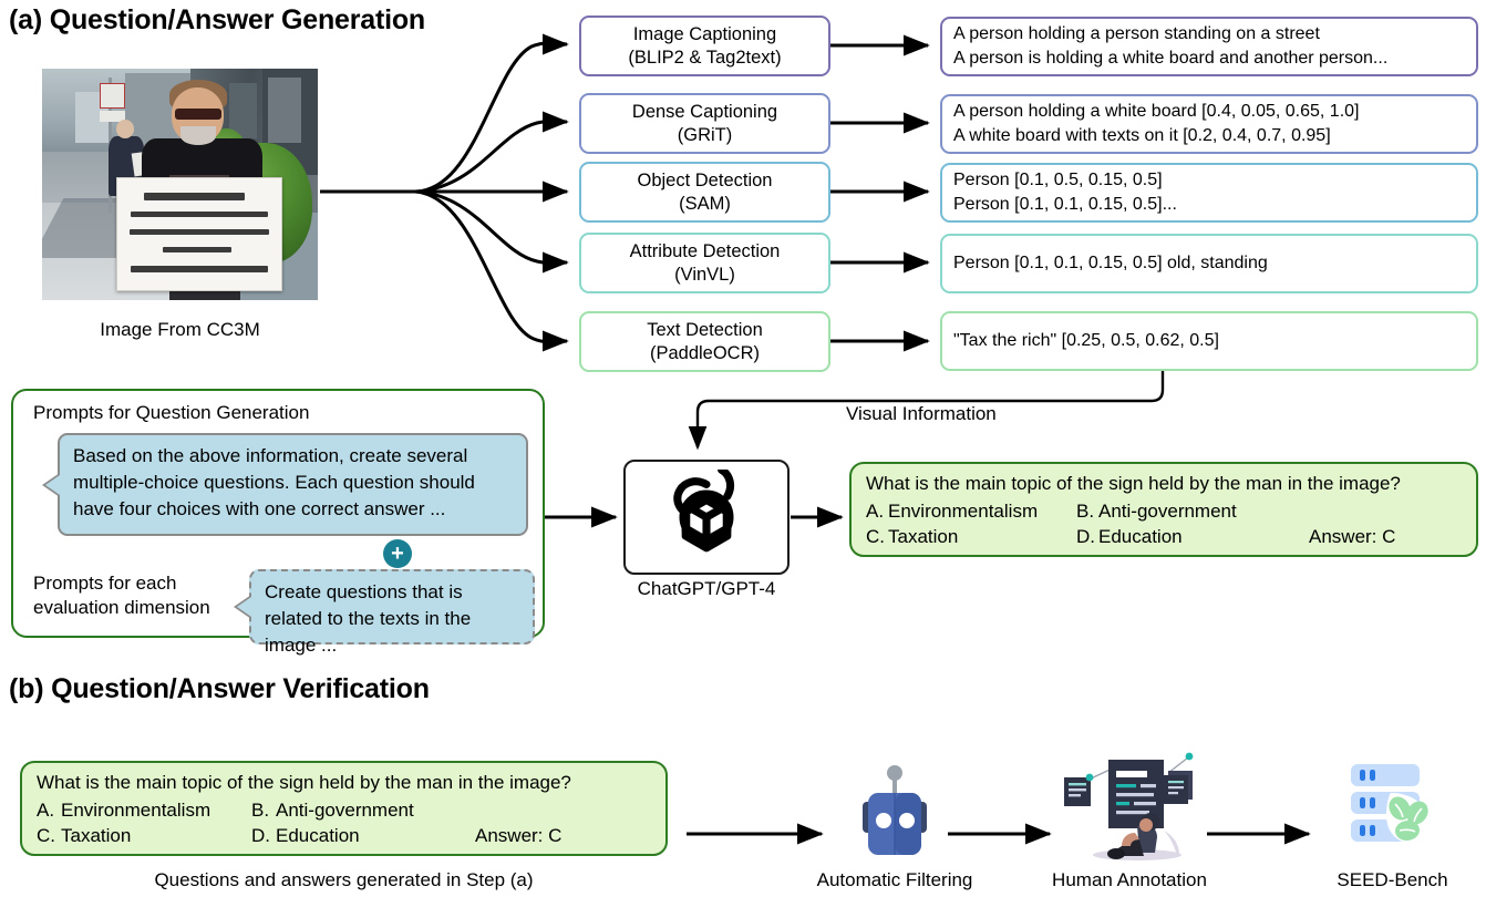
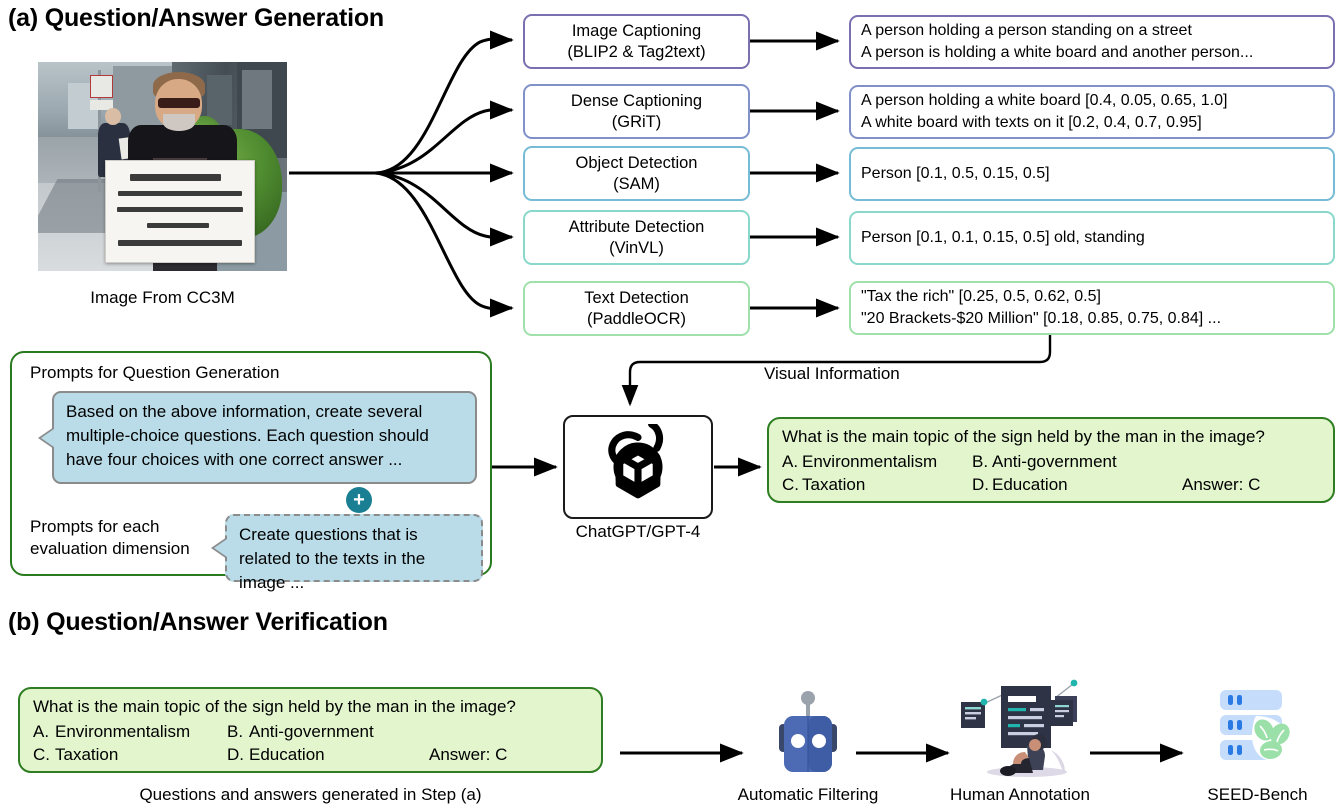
  (a) Question/Answer Generation
  Image From CC3M
  Image Captioning
  (BLIP2 & Tag2text)
  Dense Captioning
  (GRiT)
  Object Detection
  (SAM)
  Attribute Detection
  (VinVL)
  Text Detection
  (PaddleOCR)
  A person holding a person standing on a street
  A person is holding a white board and another person...
  A person holding a white board [0.4, 0.05, 0.65, 1.0]
  A white board with texts on it [0.2, 0.4, 0.7, 0.95]
  Person [0.1, 0.5, 0.15, 0.5]
- Person [0.1, 0.1, 0.15, 0.5]...
  Person [0.1, 0.1, 0.15, 0.5] old, standing
  "Tax the rich" [0.25, 0.5, 0.62, 0.5]
+ "20 Brackets-$20 Million" [0.18, 0.85, 0.75, 0.84] ...
  Visual Information
  Prompts for Question Generation
  Based on the above information, create several multiple-choice questions. Each question should have four choices with one correct answer ...
  +
  Prompts for each
  evaluation dimension
  Create questions that is related to the texts in the image ...
  ChatGPT/GPT-4
  What is the main topic of the sign held by the man in the image?
  A.
  Environmentalism
  B.
  Anti-government
  C.
  Taxation
  D.
  Education
  Answer: C
  (b) Question/Answer Verification
  What is the main topic of the sign held by the man in the image?
  A.
  Environmentalism
  B.
  Anti-government
  C.
  Taxation
  D.
  Education
  Answer: C
  Questions and answers generated in Step (a)
  Automatic Filtering
  Human Annotation
  SEED-Bench
